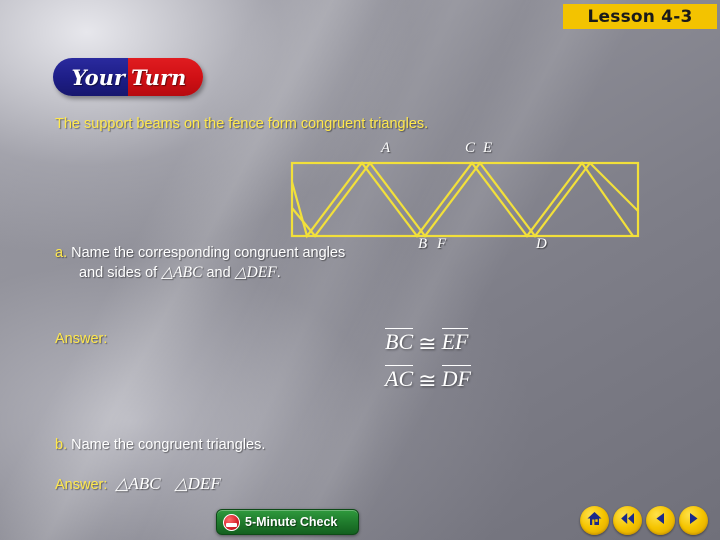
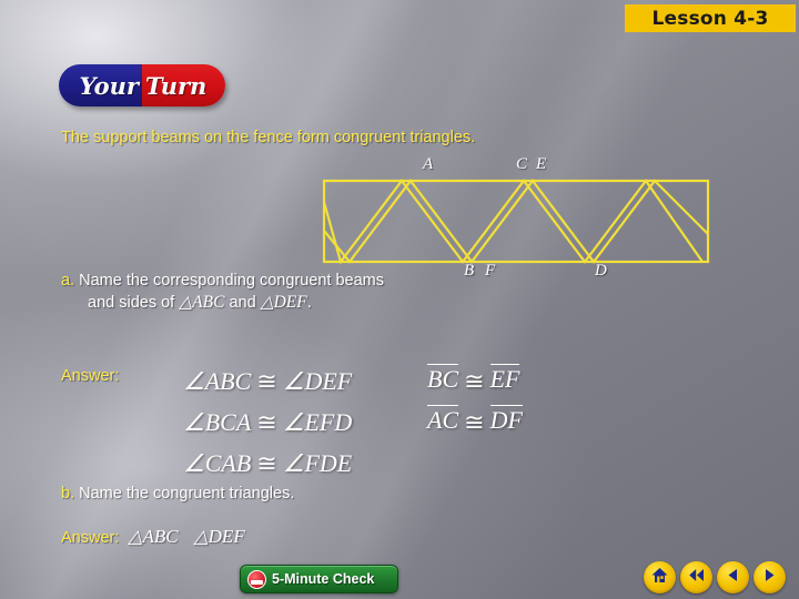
  Lesson 4-3
  Your
  Turn
  The support beams on the fence form congruent triangles.
  A
  C
  E
  B
  F
  D
- a. Name the corresponding congruent angles
+ a. Name the corresponding congruent beams
  and sides of △ABC and △DEF.
  Answer:
+ ∠ABC ≅ ∠DEF
+ ∠BCA ≅ ∠EFD
+ ∠CAB ≅ ∠FDE
  BC ≅ EF
  AC ≅ DF
  b. Name the congruent triangles.
  Answer: △ABC △DEF
  5-Minute Check
